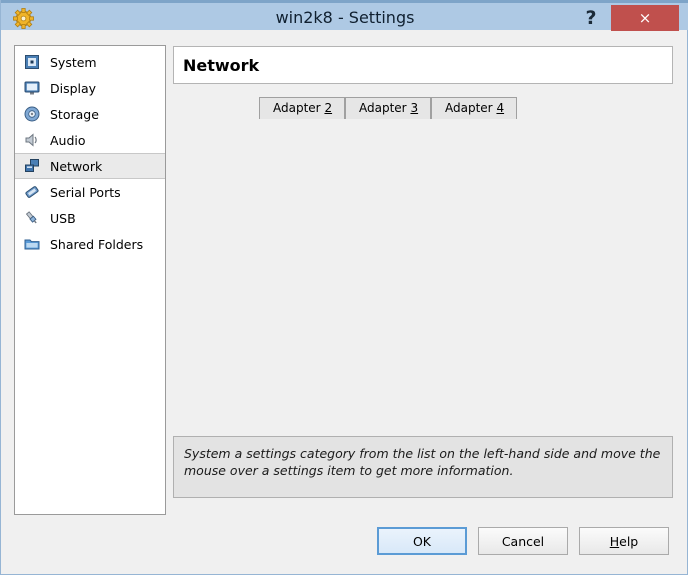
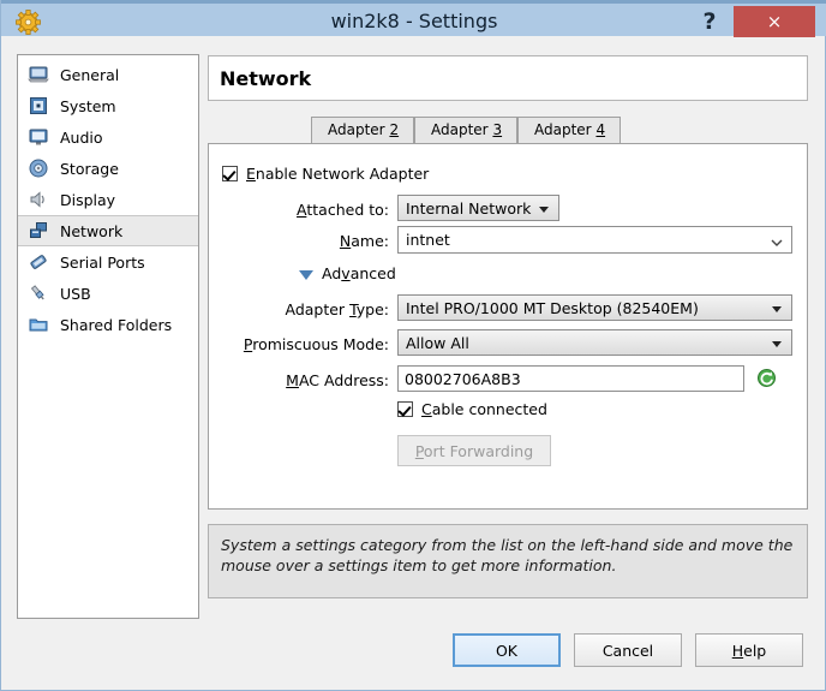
  win2k8 - Settings
  ?
  ×
+ General
  System
- Display
+ Audio
  Storage
- Audio
+ Display
  Network
  Serial Ports
  USB
  Shared Folders
  Network
  Adapter 2
  Adapter 3
  Adapter 4
+ Enable Network Adapter
+ Attached to:
+ Internal Network
+ Name:
+ intnet
+ Advanced
+ Adapter Type:
+ Intel PRO/1000 MT Desktop (82540EM)
+ Promiscuous Mode:
+ Allow All
+ MAC Address:
+ 08002706A8B3
+ Cable connected
+ Port Forwarding
  System a settings category from the list on the left-hand side and move the mouse over a settings item to get more information.
  OK
  Cancel
  Help
